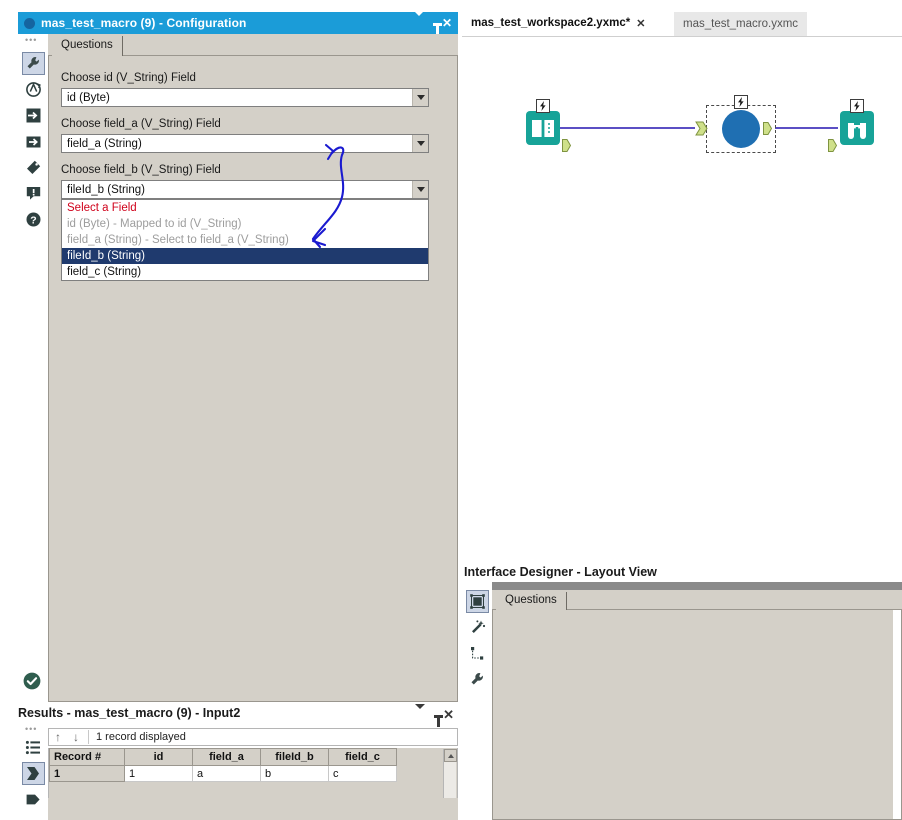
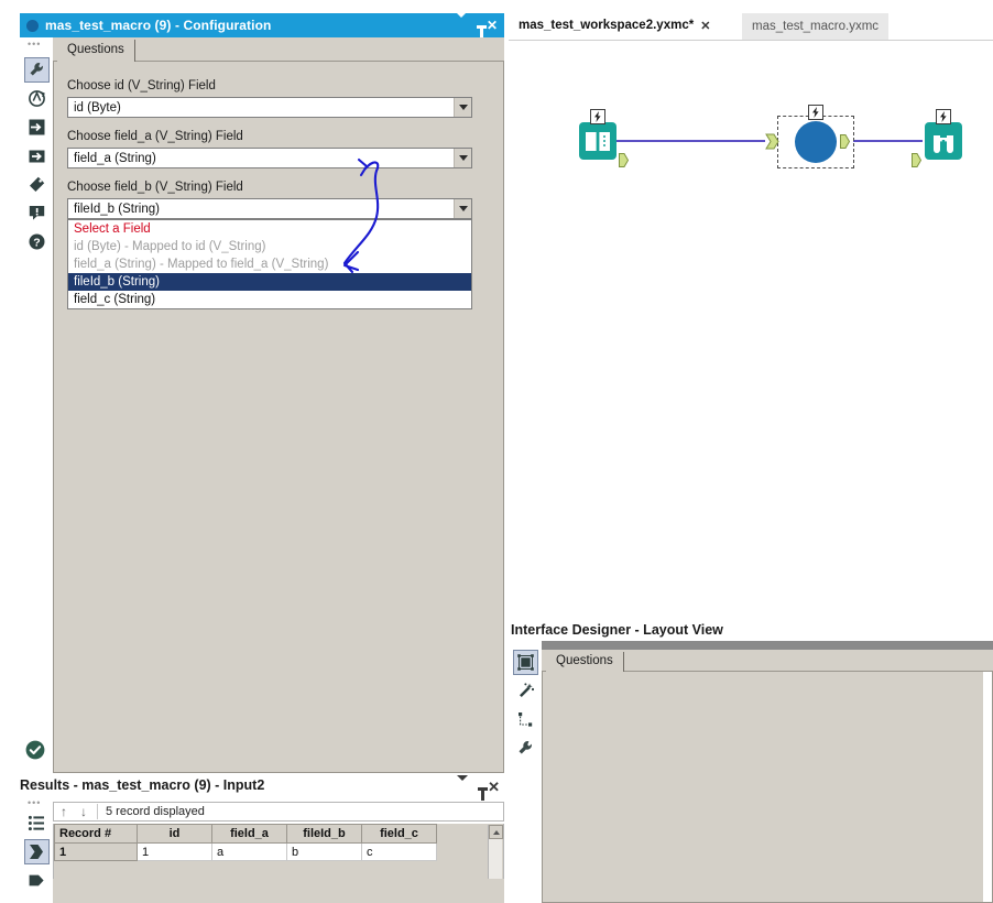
  mas_test_macro (9) - Configuration
  ✕
  •••
  ?
  Questions
  Choose id (V_String) Field
  id (Byte)
  Choose field_a (V_String) Field
  field_a (String)
  Choose field_b (V_String) Field
  fileId_b (String)
  Select a Field
  id (Byte) - Mapped to id (V_String)
- field_a (String) - Select to field_a (V_String)
+ field_a (String) - Mapped to field_a (V_String)
  fileId_b (String)
  field_c (String)
  mas_test_workspace2.yxmc*
  ✕
  mas_test_macro.yxmc
  Interface Designer - Layout View
  Questions
  Results - mas_test_macro (9) - Input2
  ✕
  •••
  ↑
  ↓
- 1 record displayed
+ 5 record displayed
  Record #	id	field_a	fileId_b	field_c
  1	1	a	b	c
